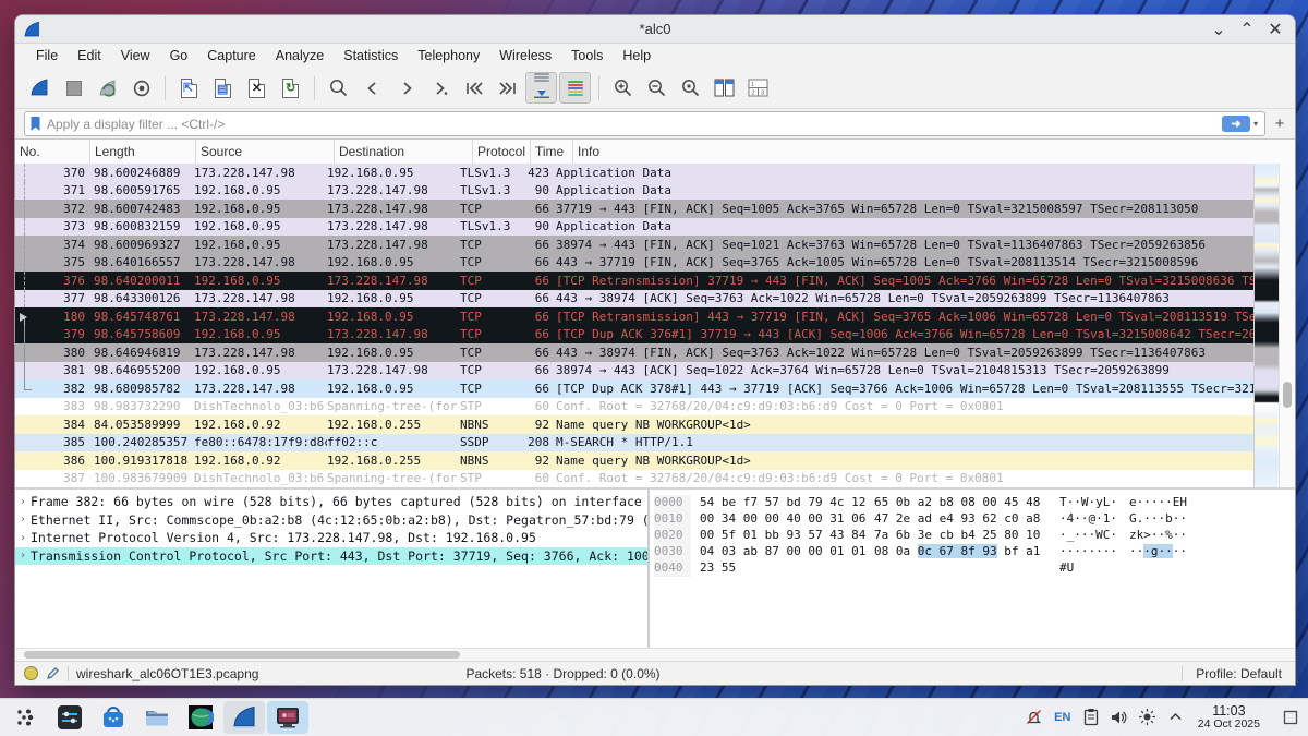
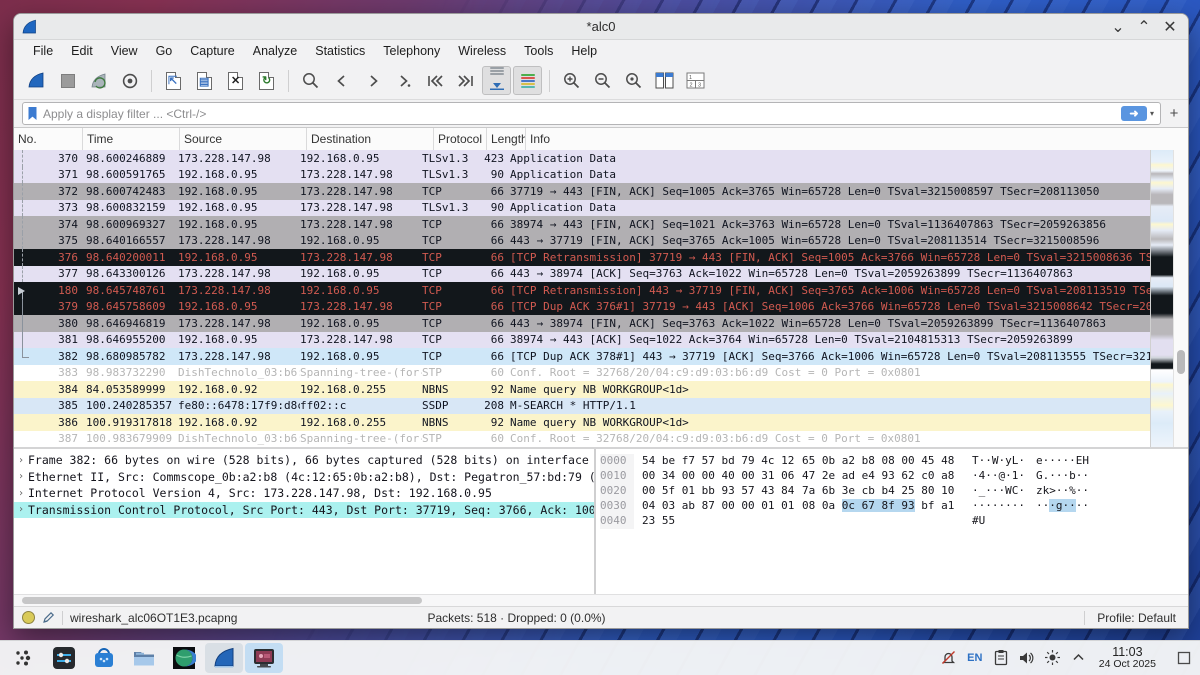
  *alc0
  ⌄
  ⌃
  ✕
  File
  Edit
  View
  Go
  Capture
  Analyze
  Statistics
  Telephony
  Wireless
  Tools
  Help
  ⇱
  ▤
  ✕
  ↻
  Apply a display filter ... <Ctrl-/>
  ➜
  ▾
  +
  No.
- Length
+ Time
  Source
  Destination
  Protocol
- Time
+ Length
  Info
  370
  98.600246889
  173.228.147.98
  192.168.0.95
  TLSv1.3
  423
  Application Data
  371
  98.600591765
  192.168.0.95
  173.228.147.98
  TLSv1.3
  90
  Application Data
  372
  98.600742483
  192.168.0.95
  173.228.147.98
  TCP
  66
  37719 → 443 [FIN, ACK] Seq=1005 Ack=3765 Win=65728 Len=0 TSval=3215008597 TSecr=208113050
  373
  98.600832159
  192.168.0.95
  173.228.147.98
  TLSv1.3
  90
  Application Data
  374
  98.600969327
  192.168.0.95
  173.228.147.98
  TCP
  66
  38974 → 443 [FIN, ACK] Seq=1021 Ack=3763 Win=65728 Len=0 TSval=1136407863 TSecr=2059263856
  375
  98.640166557
  173.228.147.98
  192.168.0.95
  TCP
  66
  443 → 37719 [FIN, ACK] Seq=3765 Ack=1005 Win=65728 Len=0 TSval=208113514 TSecr=3215008596
  376
  98.640200011
  192.168.0.95
  173.228.147.98
  TCP
  66
  [TCP Retransmission] 37719 → 443 [FIN, ACK] Seq=1005 Ack=3766 Win=65728 Len=0 TSval=3215008636 T
  377
  98.643300126
  173.228.147.98
  192.168.0.95
  TCP
  66
  443 → 38974 [ACK] Seq=3763 Ack=1022 Win=65728 Len=0 TSval=2059263899 TSecr=1136407863
  180
  98.645748761
  173.228.147.98
  192.168.0.95
  TCP
  66
  [TCP Retransmission] 443 → 37719 [FIN, ACK] Seq=3765 Ack=1006 Win=65728 Len=0 TSval=208113519 TS
  379
  98.645758609
  192.168.0.95
  173.228.147.98
  TCP
  66
  [TCP Dup ACK 376#1] 37719 → 443 [ACK] Seq=1006 Ack=3766 Win=65728 Len=0 TSval=3215008642 TSecr=2
  380
  98.646946819
  173.228.147.98
  192.168.0.95
  TCP
  66
  443 → 38974 [FIN, ACK] Seq=3763 Ack=1022 Win=65728 Len=0 TSval=2059263899 TSecr=1136407863
  381
  98.646955200
  192.168.0.95
  173.228.147.98
  TCP
  66
  38974 → 443 [ACK] Seq=1022 Ack=3764 Win=65728 Len=0 TSval=2104815313 TSecr=2059263899
  382
  98.680985782
  173.228.147.98
  192.168.0.95
  TCP
  66
  [TCP Dup ACK 378#1] 443 → 37719 [ACK] Seq=3766 Ack=1006 Win=65728 Len=0 TSval=208113555 TSecr=32
  383
  98.983732290
  DishTechnolo_03:b6
  Spanning-tree-(for
  STP
  60
  Conf. Root = 32768/20/04:c9:d9:03:b6:d9 Cost = 0 Port = 0x0801
  384
  84.053589999
  192.168.0.92
  192.168.0.255
  NBNS
  92
  Name query NB WORKGROUP<1d>
  385
  100.240285357
  fe80::6478:17f9:d8
  ff02::c
  SSDP
  208
  M-SEARCH * HTTP/1.1
  386
  100.919317818
  192.168.0.92
  192.168.0.255
  NBNS
  92
  Name query NB WORKGROUP<1d>
  387
  100.983679909
  DishTechnolo_03:b6
  Spanning-tree-(for
  STP
  60
  Conf. Root = 32768/20/04:c9:d9:03:b6:d9 Cost = 0 Port = 0x0801
  ›
  Frame 382: 66 bytes on wire (528 bits), 66 bytes captured (528 bits) on interface
  ›
  Ethernet II, Src: Commscope_0b:a2:b8 (4c:12:65:0b:a2:b8), Dst: Pegatron_57:bd:79 (
  ›
  Internet Protocol Version 4, Src: 173.228.147.98, Dst: 192.168.0.95
  ›
  Transmission Control Protocol, Src Port: 443, Dst Port: 37719, Seq: 3766, Ack: 100
  0000
  54 be f7 57 bd 79 4c 12
  65 0b a2 b8 08 00 45 48
  T··W·yL·
  e·····EH
  0010
  00 34 00 00 40 00 31 06
  47 2e ad e4 93 62 c0 a8
  ·4··@·1·
  G.···b··
  0020
  00 5f 01 bb 93 57 43 84
  7a 6b 3e cb b4 25 80 10
  ·_···WC·
  zk>··%··
  0030
  04 03 ab 87 00 00 01 01
  08 0a 0c 67 8f 93 bf a1
  ········
  ···g····
  0040
  23 55
  #U
  wireshark_alc06OT1E3.pcapng
  Packets: 518 · Dropped: 0 (0.0%)
  Profile: Default
  EN
  11:03
  24 Oct 2025
